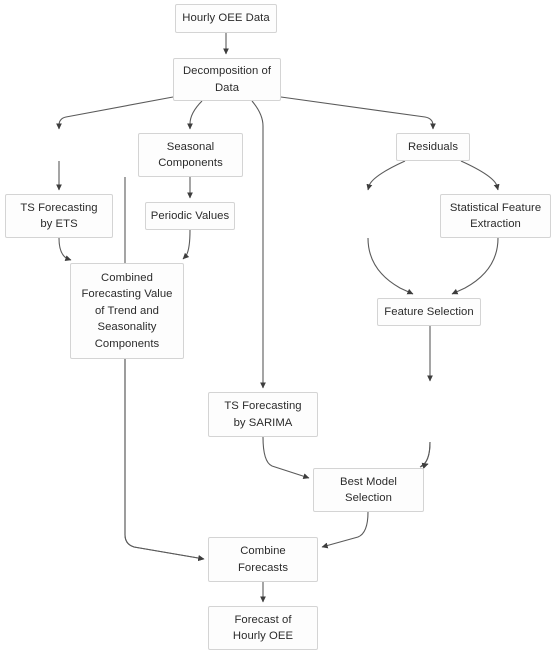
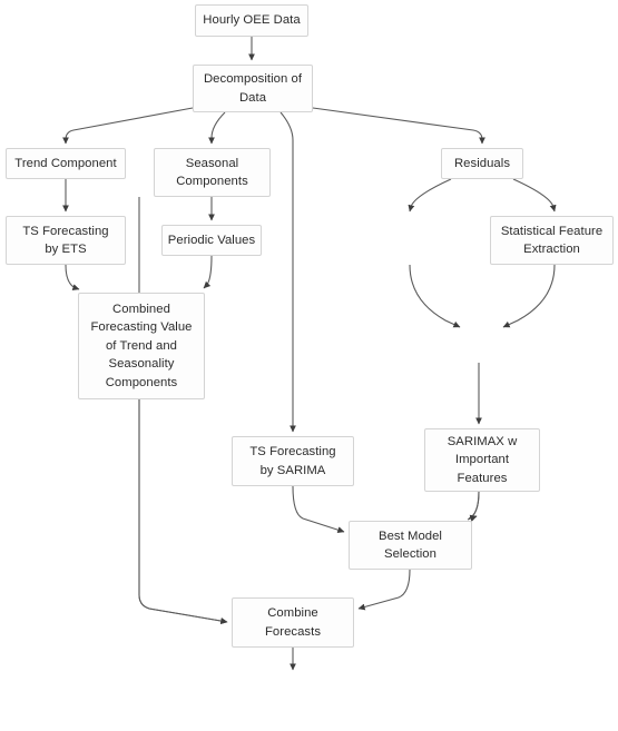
  Hourly OEE Data
  Decomposition of
  Data
+ Trend Component
  Seasonal
  Components
  Residuals
  TS Forecasting
  by ETS
  Periodic Values
  Statistical Feature
  Extraction
  Combined
  Forecasting Value
  of Trend and
  Seasonality
  Components
- Feature Selection
  TS Forecasting
  by SARIMA
+ SARIMAX w
+ Important
+ Features
  Best Model
  Selection
  Combine
  Forecasts
- Forecast of
- Hourly OEE
